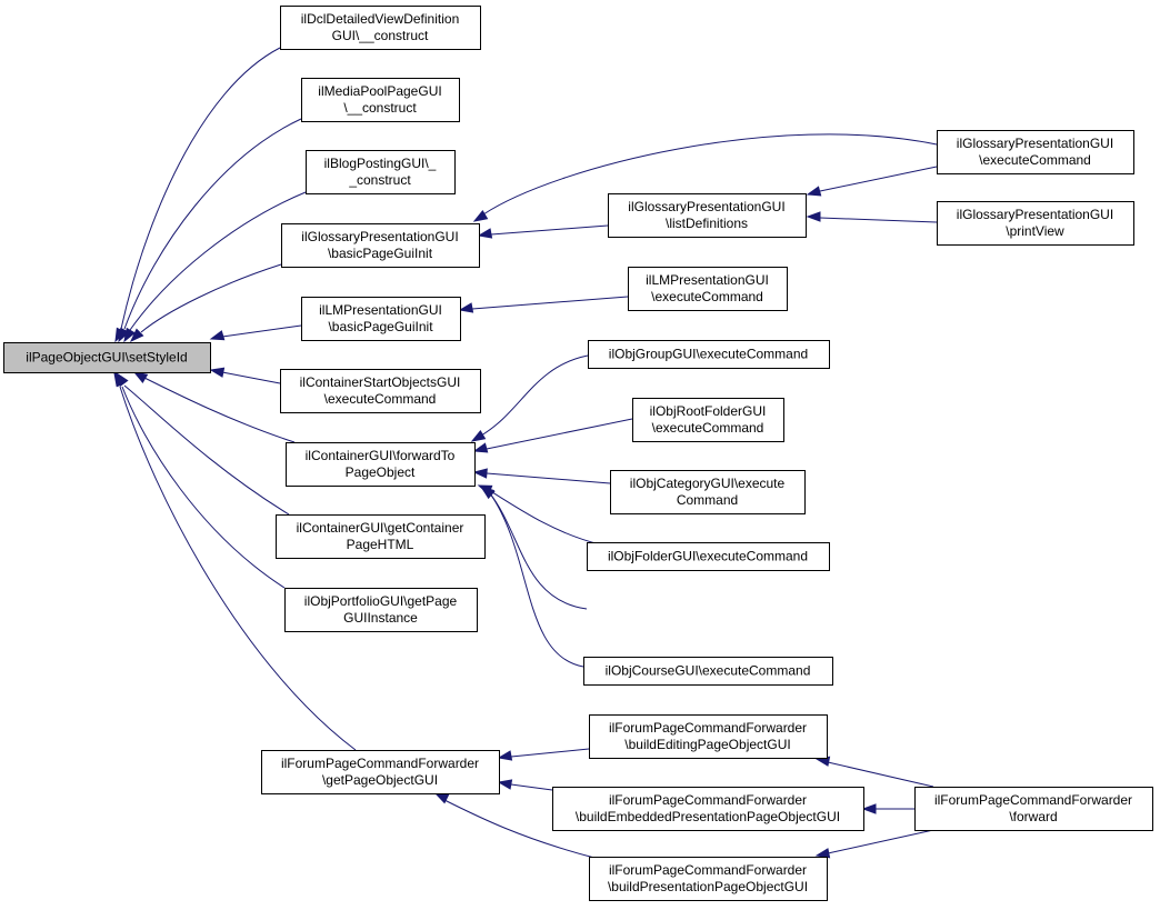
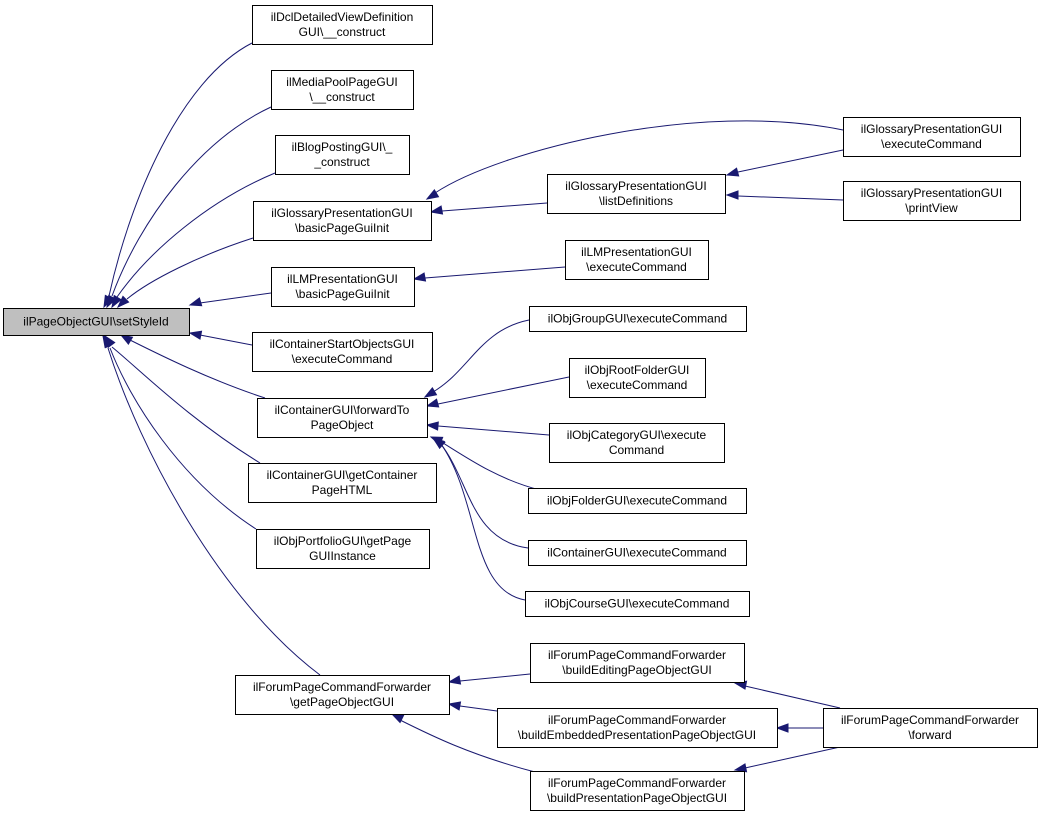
  ilPageObjectGUI\setStyleId
  ilDclDetailedViewDefinition
  GUI\__construct
  ilMediaPoolPageGUI
  \__construct
  ilBlogPostingGUI\_
  _construct
  ilGlossaryPresentationGUI
  \basicPageGuiInit
  ilLMPresentationGUI
  \basicPageGuiInit
  ilContainerStartObjectsGUI
  \executeCommand
  ilContainerGUI\forwardTo
  PageObject
  ilContainerGUI\getContainer
  PageHTML
  ilObjPortfolioGUI\getPage
  GUIInstance
  ilForumPageCommandForwarder
  \getPageObjectGUI
  ilGlossaryPresentationGUI
  \listDefinitions
  ilLMPresentationGUI
  \executeCommand
  ilObjGroupGUI\executeCommand
  ilObjRootFolderGUI
  \executeCommand
  ilObjCategoryGUI\execute
  Command
  ilObjFolderGUI\executeCommand
+ ilContainerGUI\executeCommand
  ilObjCourseGUI\executeCommand
  ilForumPageCommandForwarder
  \buildEditingPageObjectGUI
  ilForumPageCommandForwarder
  \buildEmbeddedPresentationPageObjectGUI
  ilForumPageCommandForwarder
  \buildPresentationPageObjectGUI
  ilGlossaryPresentationGUI
  \executeCommand
  ilGlossaryPresentationGUI
  \printView
  ilForumPageCommandForwarder
  \forward
